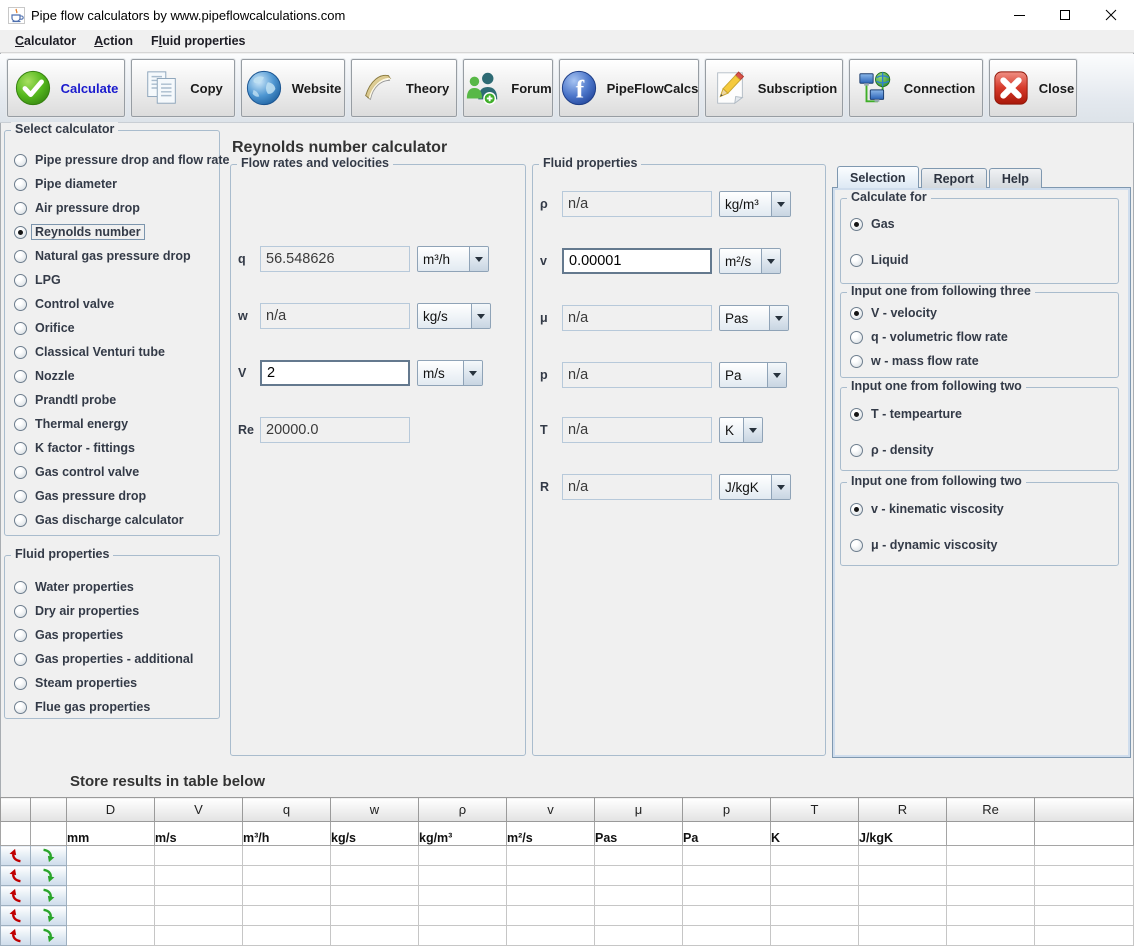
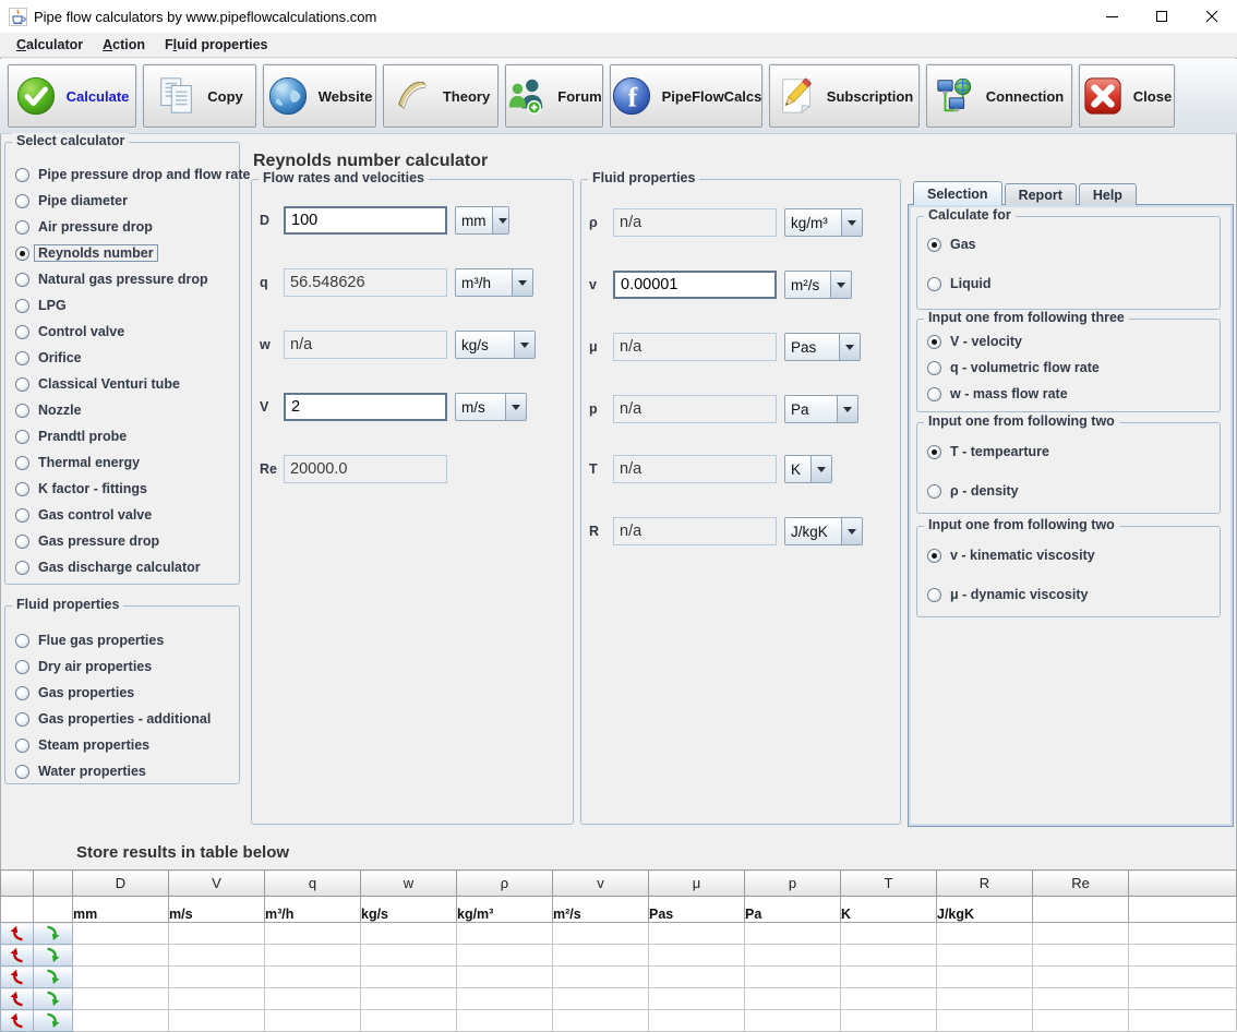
  Pipe flow calculators by www.pipeflowcalculations.com
  Calculator
  Action
  Fluid properties
  Calculate
  Copy
  Website
  Theory
  Forum
  f
  PipeFlowCalcs
  Subscription
  Connection
  Close
  Select calculator
  Pipe pressure drop and flow rate
  Pipe diameter
  Air pressure drop
  Reynolds number
  Natural gas pressure drop
  LPG
  Control valve
  Orifice
  Classical Venturi tube
  Nozzle
  Prandtl probe
  Thermal energy
  K factor - fittings
  Gas control valve
  Gas pressure drop
  Gas discharge calculator
  Fluid properties
- Water properties
+ Flue gas properties
  Dry air properties
  Gas properties
  Gas properties - additional
  Steam properties
- Flue gas properties
+ Water properties
  Reynolds number calculator
  Flow rates and velocities
+ D
+ 100
+ mm
  q
  56.548626
  m³/h
  w
  n/a
  kg/s
  V
  2
  m/s
  Re
  20000.0
  Fluid properties
  ρ
  n/a
  kg/m³
  v
  0.00001
  m²/s
  μ
  n/a
  Pas
  p
  n/a
  Pa
  T
  n/a
  K
  R
  n/a
  J/kgK
  Selection
  Report
  Help
  Calculate for
  Gas
  Liquid
  Input one from following three
  V - velocity
  q - volumetric flow rate
  w - mass flow rate
  Input one from following two
  T - tempearture
  ρ - density
  Input one from following two
  v - kinematic viscosity
  μ - dynamic viscosity
  Store results in table below
  		D	V	q	w	ρ	v	μ	p	T	R	Re
  		mm	m/s	m³/h	kg/s	kg/m³	m²/s	Pas	Pa	K	J/kgK
